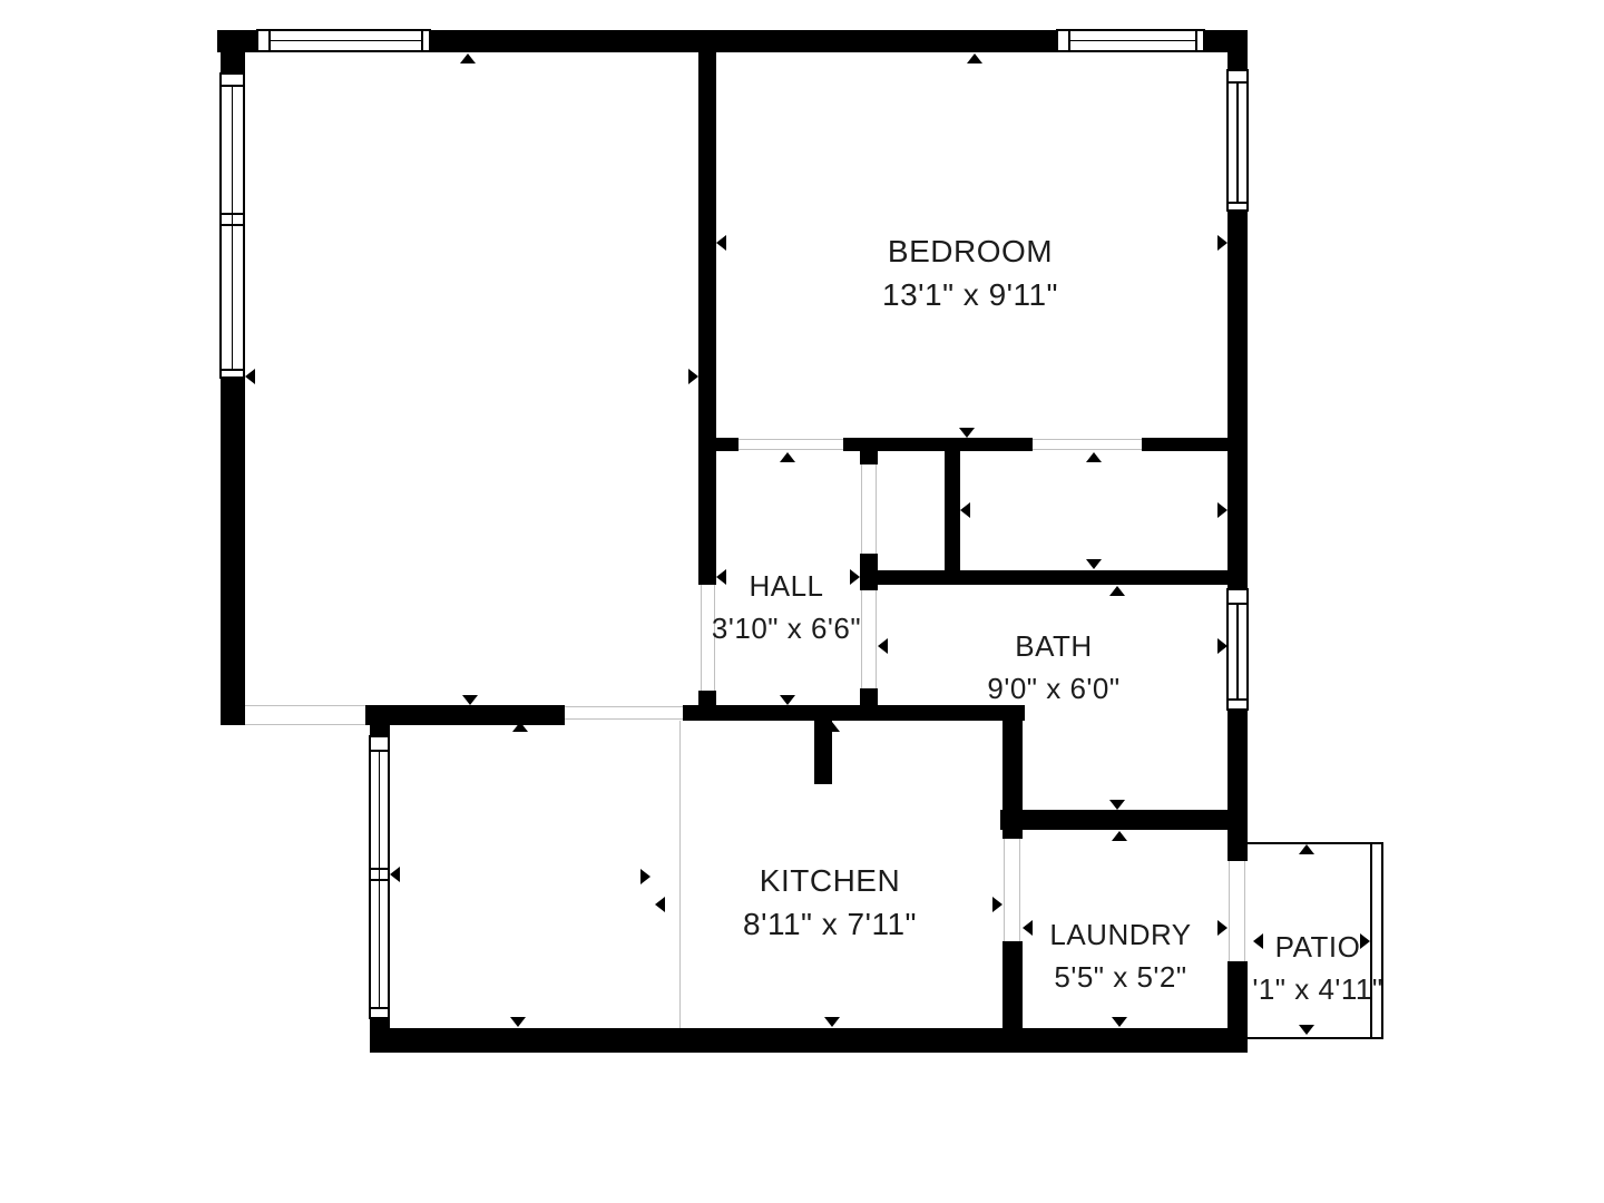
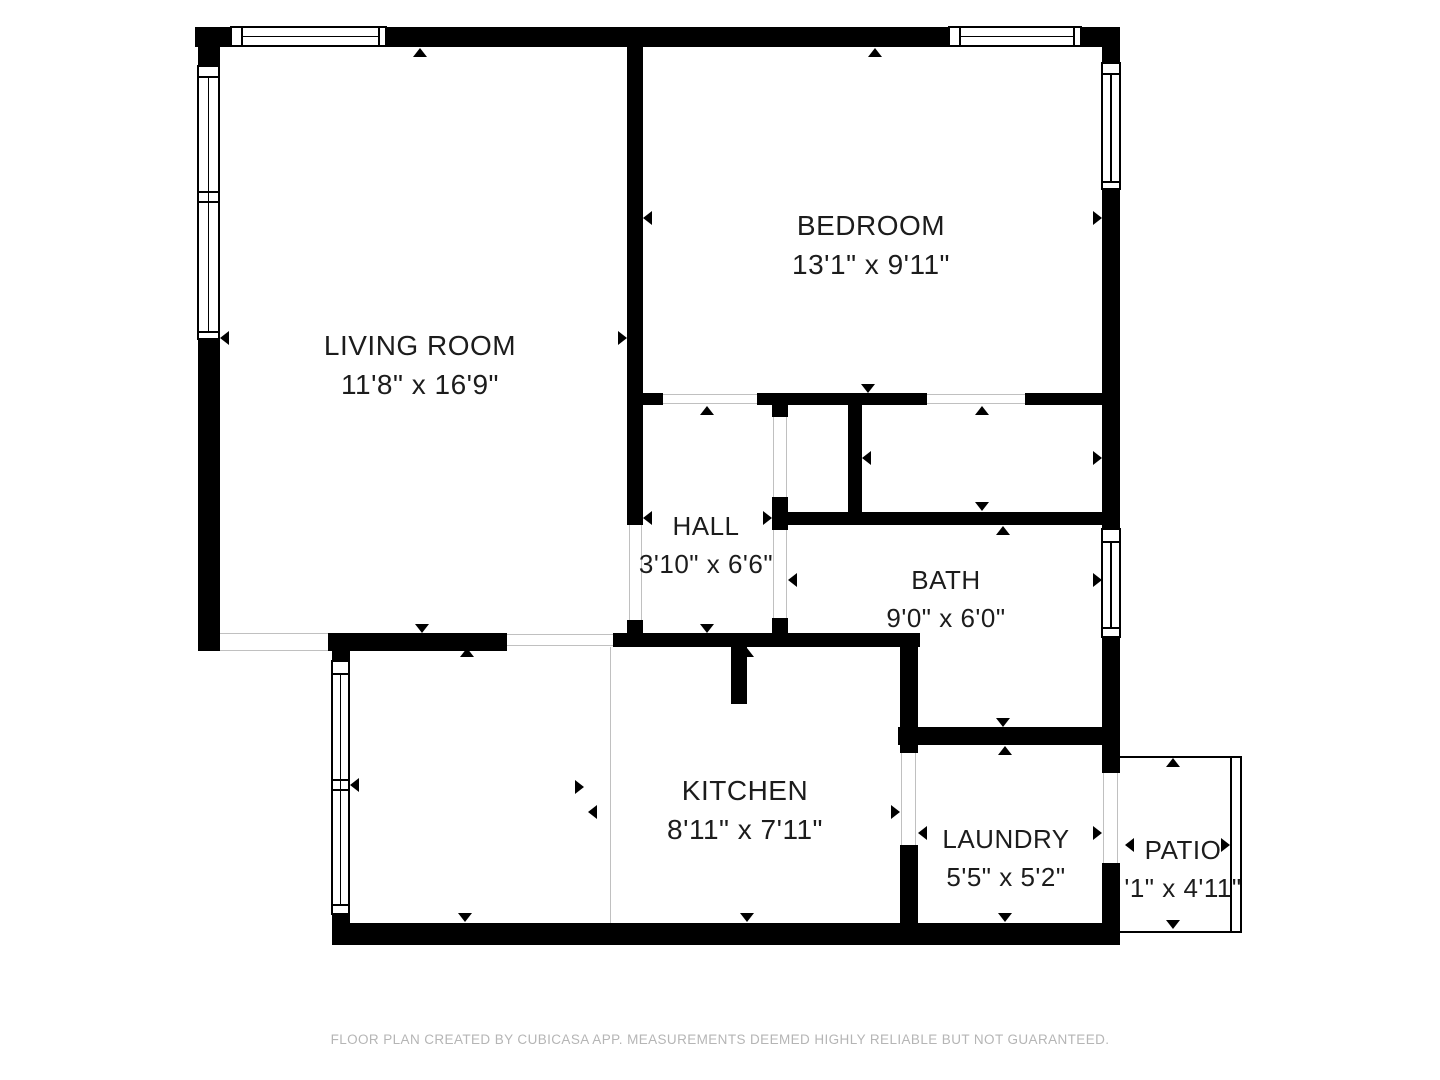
+ FLOOR PLAN CREATED BY CUBICASA APP. MEASUREMENTS DEEMED HIGHLY RELIABLE BUT NOT GUARANTEED.
+ LIVING ROOM
+ 11'8" x 16'9"
  BEDROOM
  13'1" x 9'11"
  HALL
  3'10" x 6'6"
  BATH
  9'0" x 6'0"
  KITCHEN
  8'11" x 7'11"
  LAUNDRY
  5'5" x 5'2"
  PATIO
  '1" x 4'11"
